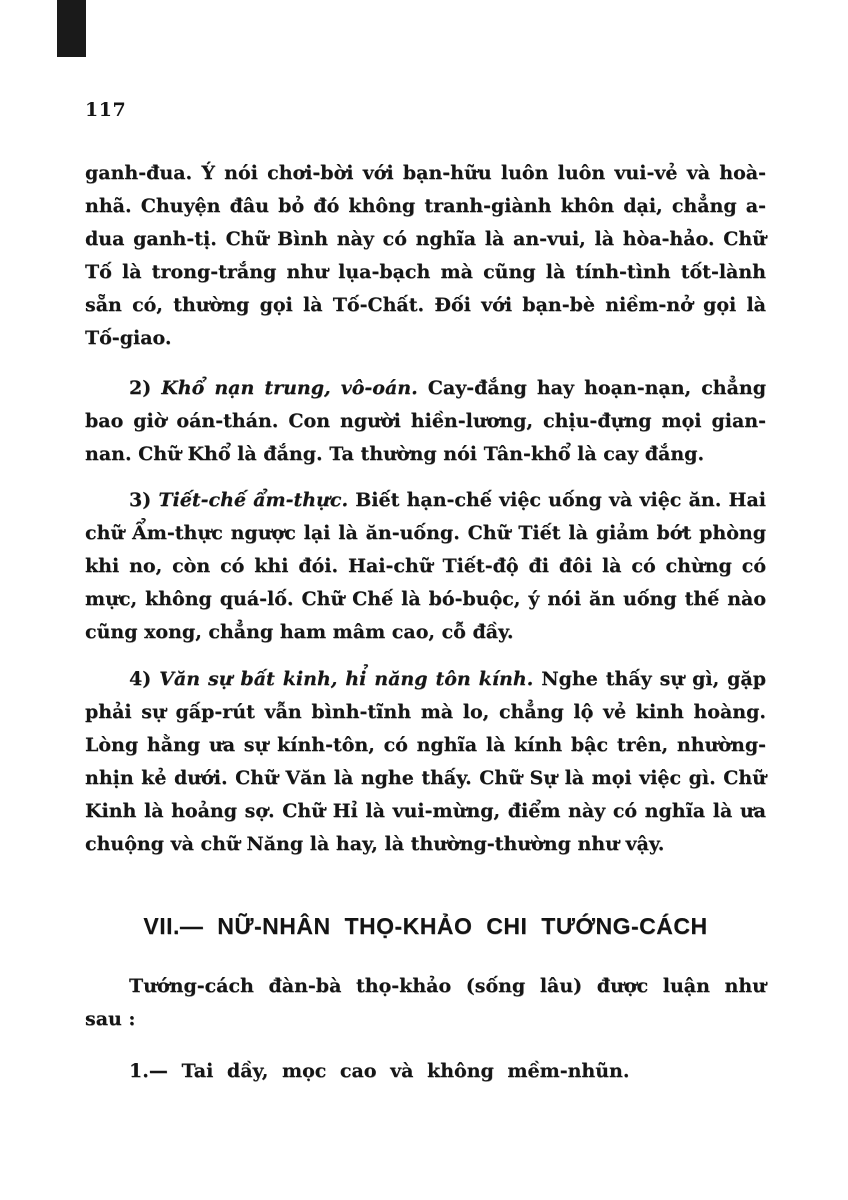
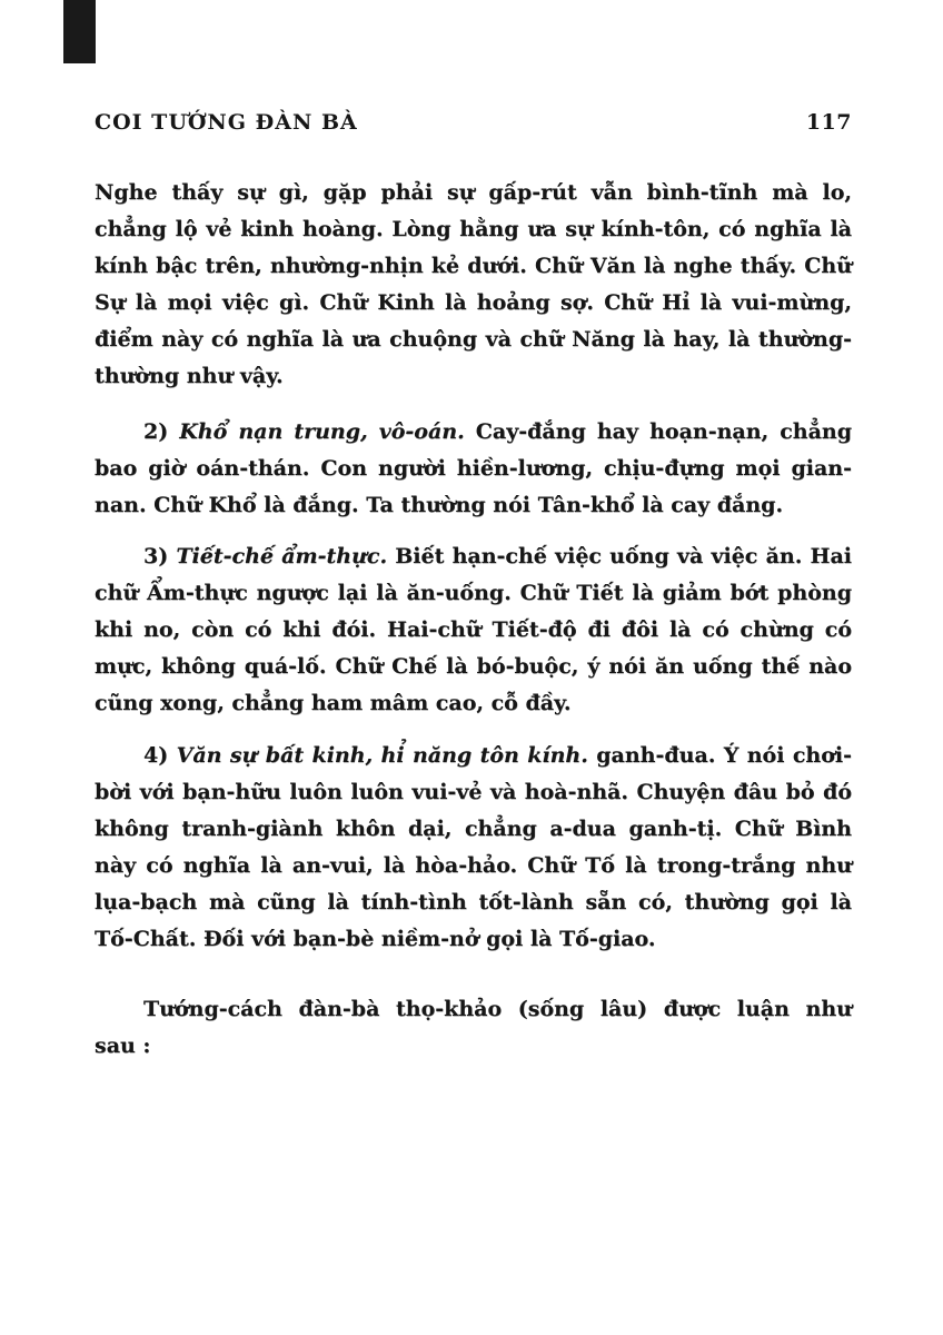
+ COI TƯỚNG ĐÀN BÀ
  117
- ganh-đua. Ý nói chơi-bời với bạn-hữu luôn luôn vui-vẻ và hoà-nhã. Chuyện đâu bỏ đó không tranh-giành khôn dại, chẳng a-dua ganh-tị. Chữ Bình này có nghĩa là an-vui, là hòa-hảo. Chữ Tố là trong-trắng như lụa-bạch mà cũng là tính-tình tốt-lành sẵn có, thường gọi là Tố-Chất. Đối với bạn-bè niềm-nở gọi là Tố-giao.
+ Nghe thấy sự gì, gặp phải sự gấp-rút vẫn bình-tĩnh mà lo, chẳng lộ vẻ kinh hoàng. Lòng hằng ưa sự kính-tôn, có nghĩa là kính bậc trên, nhường-nhịn kẻ dưới. Chữ Văn là nghe thấy. Chữ Sự là mọi việc gì. Chữ Kinh là hoảng sợ. Chữ Hỉ là vui-mừng, điểm này có nghĩa là ưa chuộng và chữ Năng là hay, là thường-thường như vậy.
  2) Khổ nạn trung, vô-oán. Cay-đắng hay hoạn-nạn, chẳng bao giờ oán-thán. Con người hiền-lương, chịu-đựng mọi gian-nan. Chữ Khổ là đắng. Ta thường nói Tân-khổ là cay đắng.
  3) Tiết-chế ẩm-thực. Biết hạn-chế việc uống và việc ăn. Hai chữ Ẩm-thực ngược lại là ăn-uống. Chữ Tiết là giảm bớt phòng khi no, còn có khi đói. Hai-chữ Tiết-độ đi đôi là có chừng có mực, không quá-lố. Chữ Chế là bó-buộc, ý nói ăn uống thế nào cũng xong, chẳng ham mâm cao, cỗ đầy.
- 4) Văn sự bất kinh, hỉ năng tôn kính. Nghe thấy sự gì, gặp phải sự gấp-rút vẫn bình-tĩnh mà lo, chẳng lộ vẻ kinh hoàng. Lòng hằng ưa sự kính-tôn, có nghĩa là kính bậc trên, nhường-nhịn kẻ dưới. Chữ Văn là nghe thấy. Chữ Sự là mọi việc gì. Chữ Kinh là hoảng sợ. Chữ Hỉ là vui-mừng, điểm này có nghĩa là ưa chuộng và chữ Năng là hay, là thường-thường như vậy.
+ 4) Văn sự bất kinh, hỉ năng tôn kính. ganh-đua. Ý nói chơi-bời với bạn-hữu luôn luôn vui-vẻ và hoà-nhã. Chuyện đâu bỏ đó không tranh-giành khôn dại, chẳng a-dua ganh-tị. Chữ Bình này có nghĩa là an-vui, là hòa-hảo. Chữ Tố là trong-trắng như lụa-bạch mà cũng là tính-tình tốt-lành sẵn có, thường gọi là Tố-Chất. Đối với bạn-bè niềm-nở gọi là Tố-giao.
- VII.— NỮ-NHÂN THỌ-KHẢO CHI TƯỚNG-CÁCH
  Tướng-cách đàn-bà thọ-khảo (sống lâu) được luận như
  sau :
- 1.— Tai dầy, mọc cao và không mềm-nhũn.
